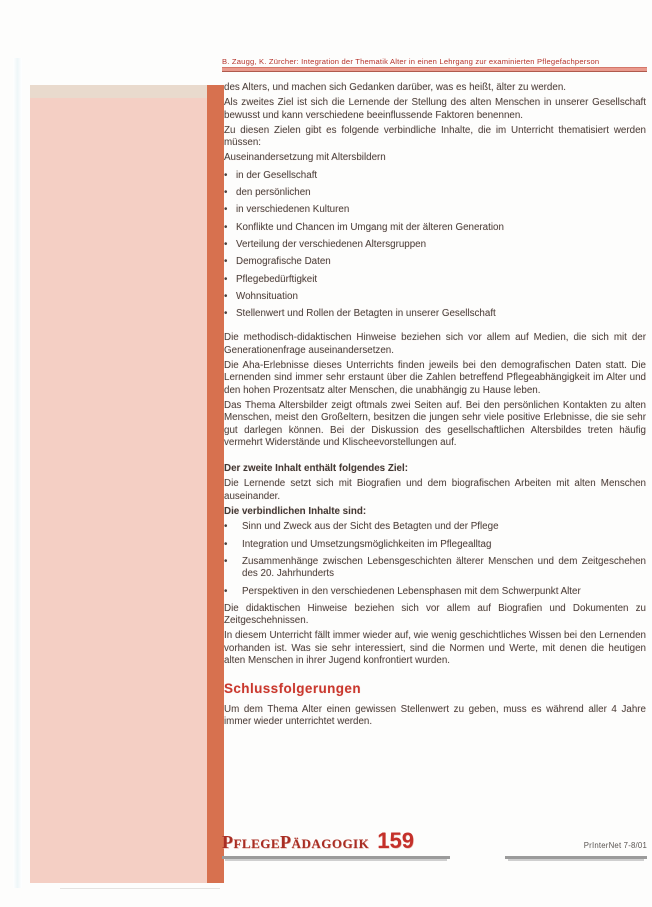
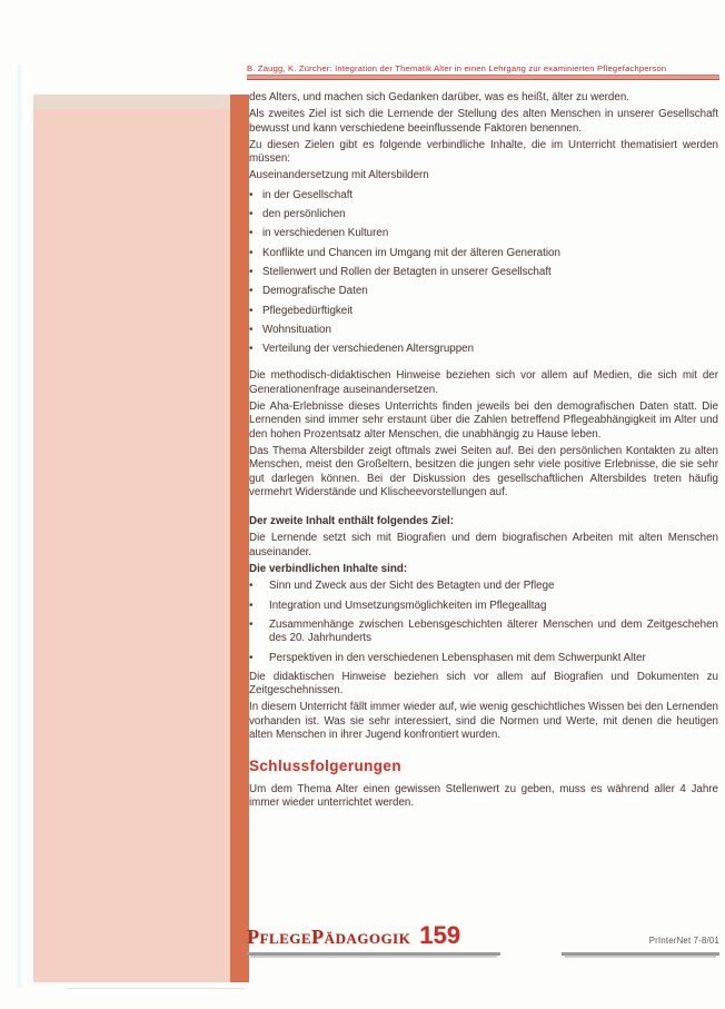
  B. Zaugg, K. Zürcher: Integration der Thematik Alter in einen Lehrgang zur examinierten Pflegefachperson
  des Alters, und machen sich Gedanken darüber, was es heißt, älter zu werden.
  Als zweites Ziel ist sich die Lernende der Stellung des alten Menschen in unserer Gesellschaft bewusst und kann verschiedene beeinflussende Faktoren benennen.
  Zu diesen Zielen gibt es folgende verbindliche Inhalte, die im Unterricht thematisiert werden müssen:
  Auseinandersetzung mit Altersbildern
  •
  in der Gesellschaft
  •
  den persönlichen
  •
  in verschiedenen Kulturen
  •
  Konflikte und Chancen im Umgang mit der älteren Generation
  •
- Verteilung der verschiedenen Altersgruppen
+ Stellenwert und Rollen der Betagten in unserer Gesellschaft
  •
  Demografische Daten
  •
  Pflegebedürftigkeit
  •
  Wohnsituation
  •
- Stellenwert und Rollen der Betagten in unserer Gesellschaft
+ Verteilung der verschiedenen Altersgruppen
  Die methodisch-didaktischen Hinweise beziehen sich vor allem auf Medien, die sich mit der Generationenfrage auseinandersetzen.
  Die Aha-Erlebnisse dieses Unterrichts finden jeweils bei den demografischen Daten statt. Die Lernenden sind immer sehr erstaunt über die Zahlen betreffend Pflegeabhängigkeit im Alter und den hohen Prozentsatz alter Menschen, die unabhängig zu Hause leben.
  Das Thema Altersbilder zeigt oftmals zwei Seiten auf. Bei den persönlichen Kontakten zu alten Menschen, meist den Großeltern, besitzen die jungen sehr viele positive Erlebnisse, die sie sehr gut darlegen können. Bei der Diskussion des gesellschaftlichen Altersbildes treten häufig vermehrt Widerstände und Klischeevorstellungen auf.
  Der zweite Inhalt enthält folgendes Ziel:
  Die Lernende setzt sich mit Biografien und dem biografischen Arbeiten mit alten Menschen auseinander.
  Die verbindlichen Inhalte sind:
  •
  Sinn und Zweck aus der Sicht des Betagten und der Pflege
  •
  Integration und Umsetzungsmöglichkeiten im Pflegealltag
  •
  Zusammenhänge zwischen Lebensgeschichten älterer Menschen und dem Zeitgeschehen des 20. Jahrhunderts
  •
  Perspektiven in den verschiedenen Lebensphasen mit dem Schwerpunkt Alter
  Die didaktischen Hinweise beziehen sich vor allem auf Biografien und Dokumenten zu Zeitgeschehnissen.
  In diesem Unterricht fällt immer wieder auf, wie wenig geschichtliches Wissen bei den Lernenden vorhanden ist. Was sie sehr interessiert, sind die Normen und Werte, mit denen die heutigen alten Menschen in ihrer Jugend konfrontiert wurden.
  Schlussfolgerungen
  Um dem Thema Alter einen gewissen Stellenwert zu geben, muss es während aller 4 Jahre immer wieder unterrichtet werden.
  PflegePädagogik
  159
  PrInterNet 7-8/01
